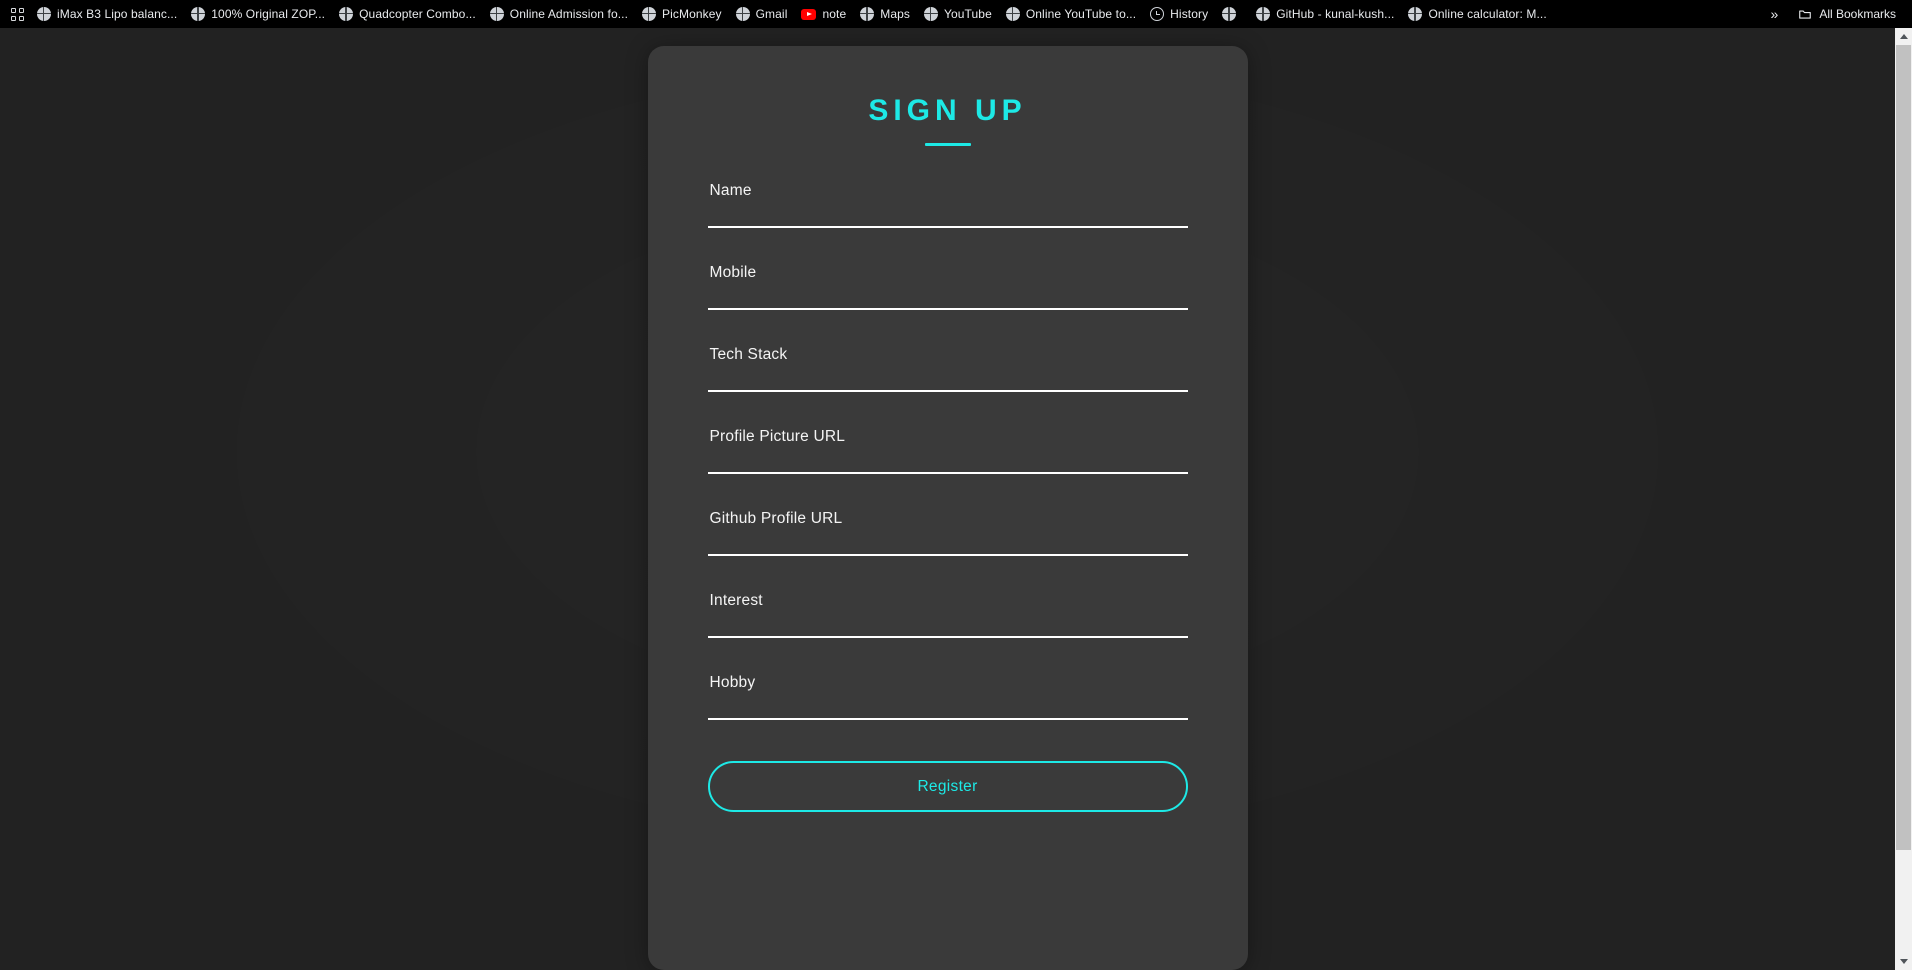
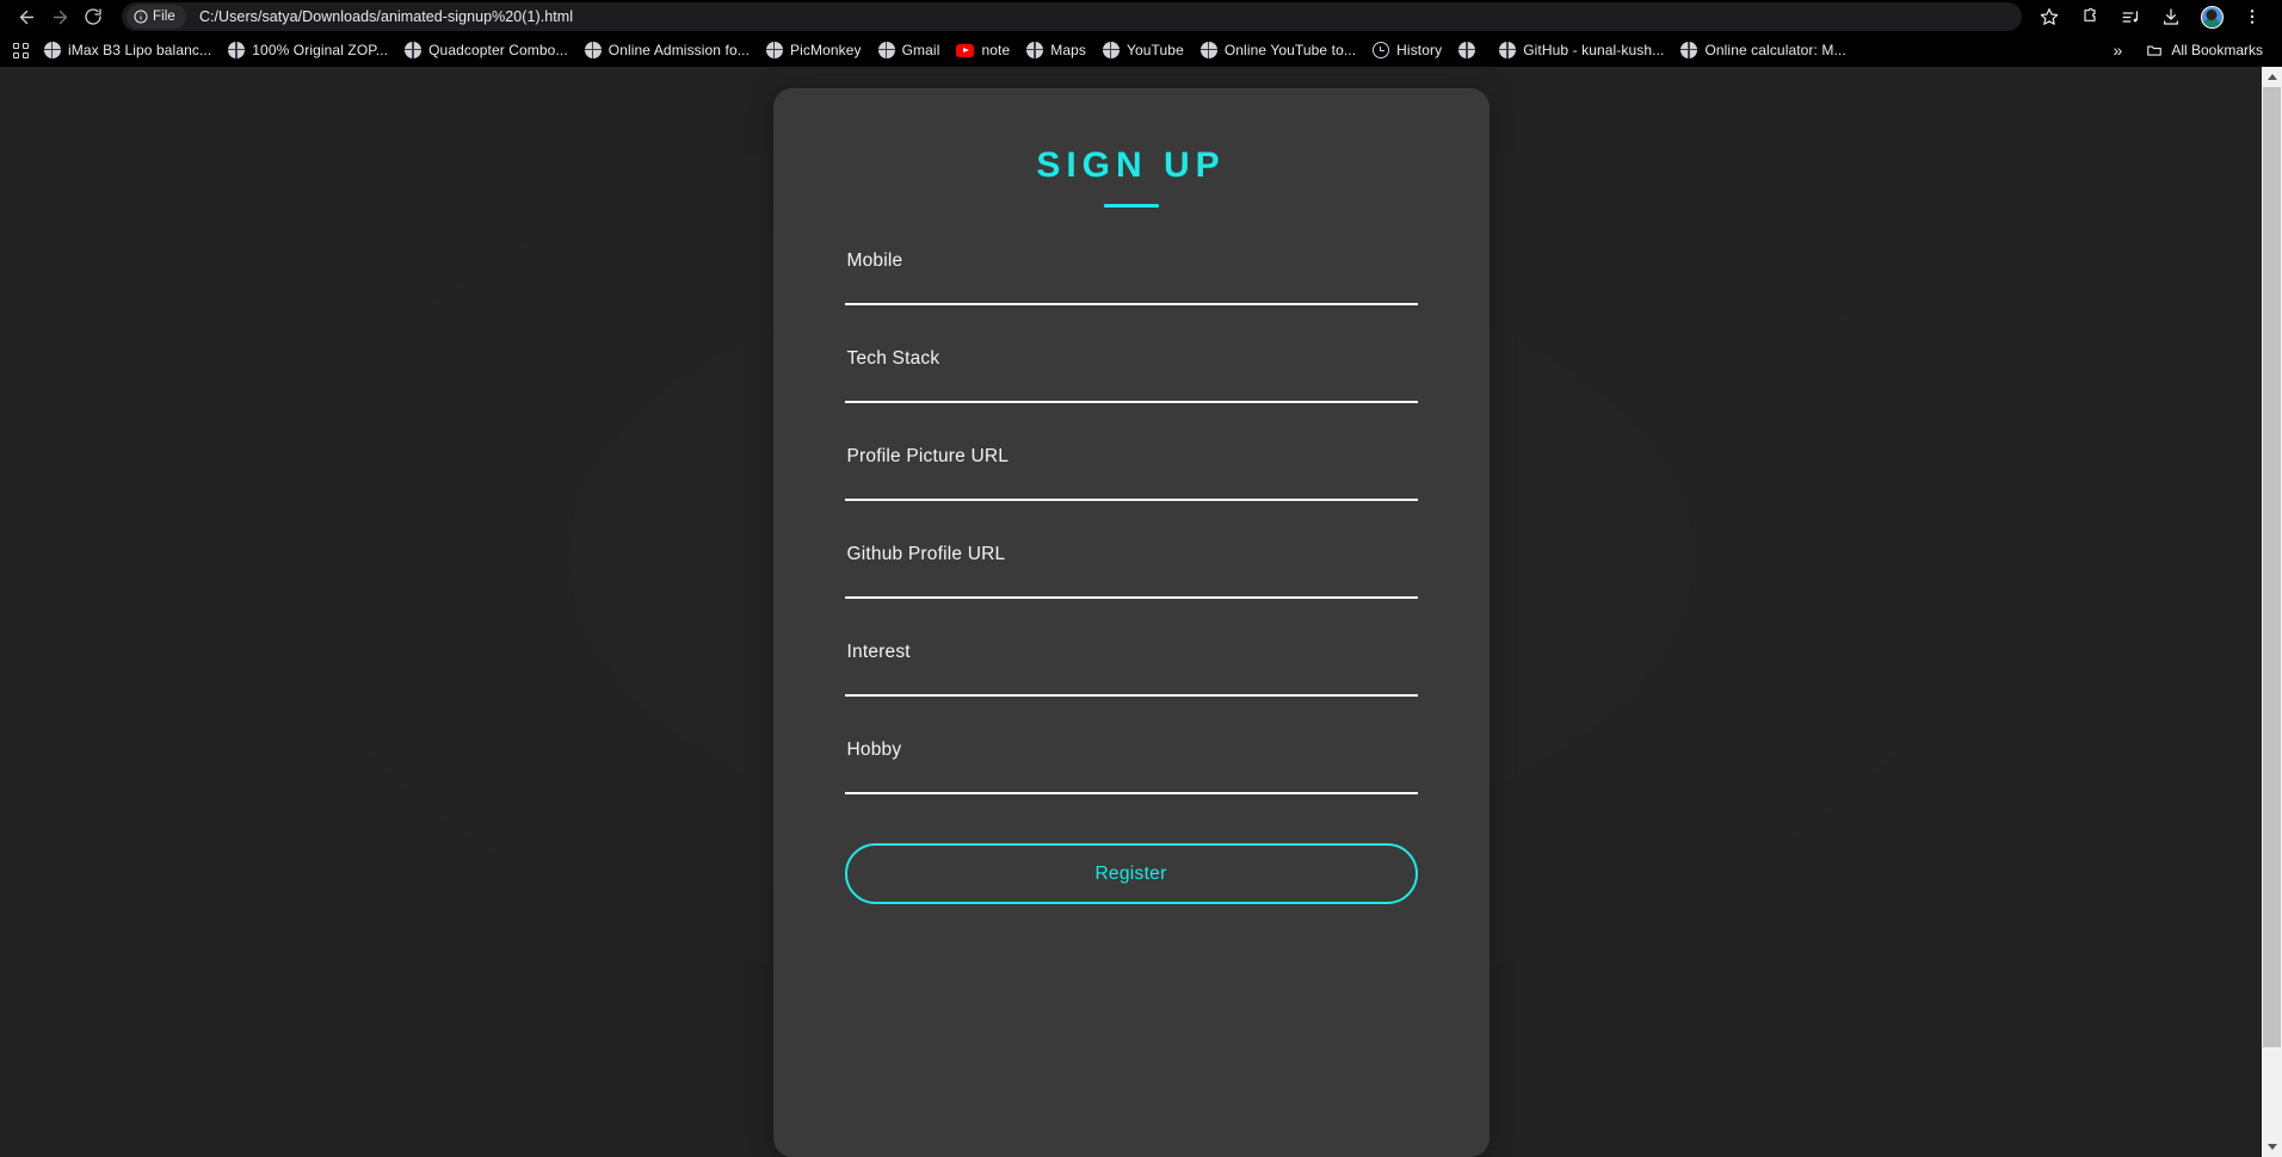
+ File
+ C:/Users/satya/Downloads/animated-signup%20(1).html
  iMax B3 Lipo balanc...
  100% Original ZOP...
  Quadcopter Combo...
  Online Admission fo...
  PicMonkey
  Gmail
  note
  Maps
  YouTube
  Online YouTube to...
  History
  GitHub - kunal-kush...
  Online calculator: M...
  »
  All Bookmarks
  SIGN UP
- Name
  Mobile
  Tech Stack
  Profile Picture URL
  Github Profile URL
  Interest
  Hobby
  Register
